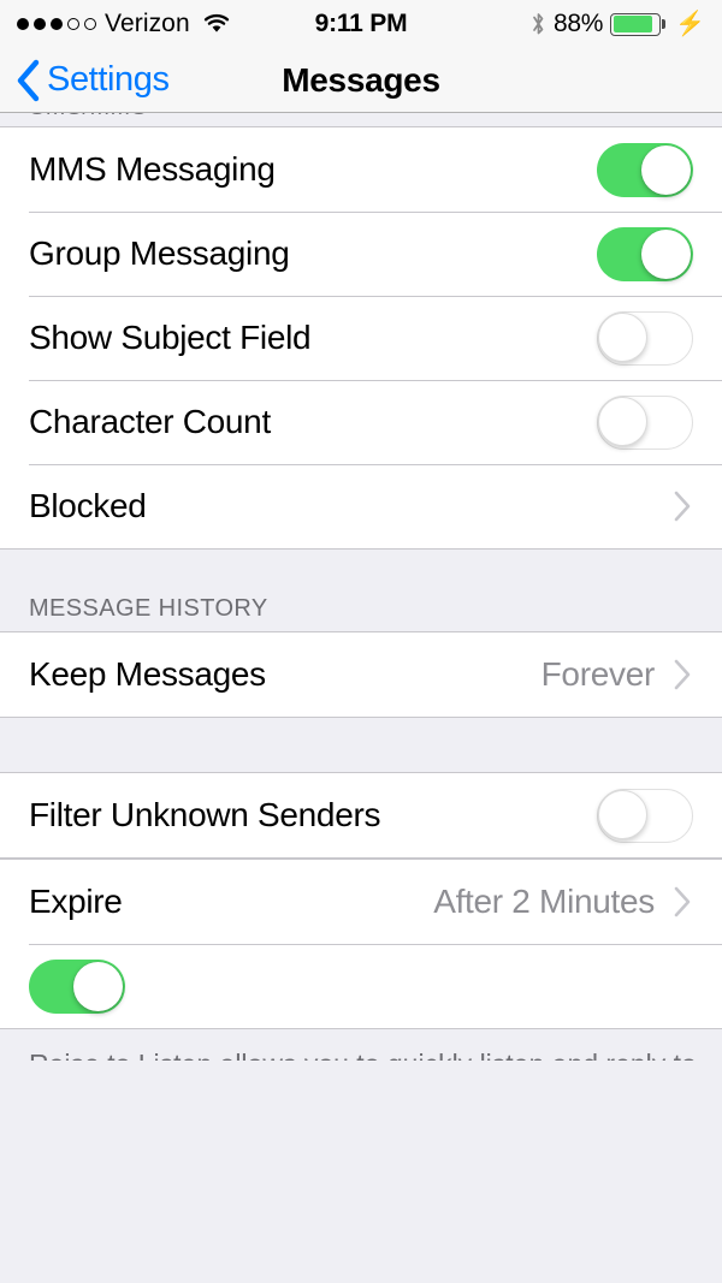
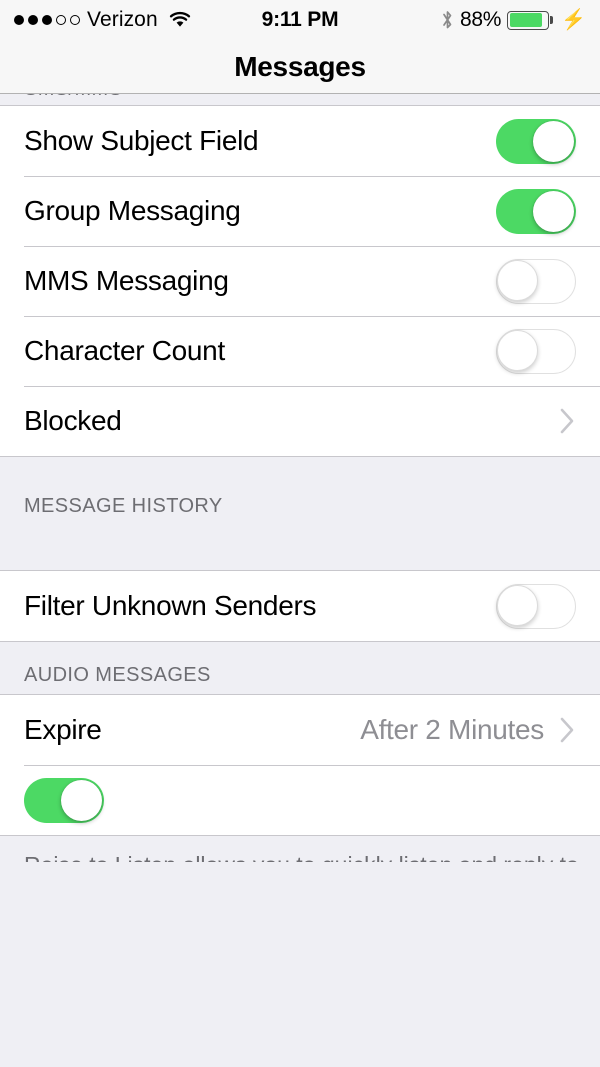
  Verizon
  9:11 PM
  88%
  ⚡
- Settings
  Messages
- MMS Messaging
+ Show Subject Field
  Group Messaging
- Show Subject Field
+ MMS Messaging
  Character Count
  Blocked
  MESSAGE HISTORY
- Keep Messages
- Forever
  Filter Unknown Senders
+ AUDIO MESSAGES
  Expire
  After 2 Minutes
